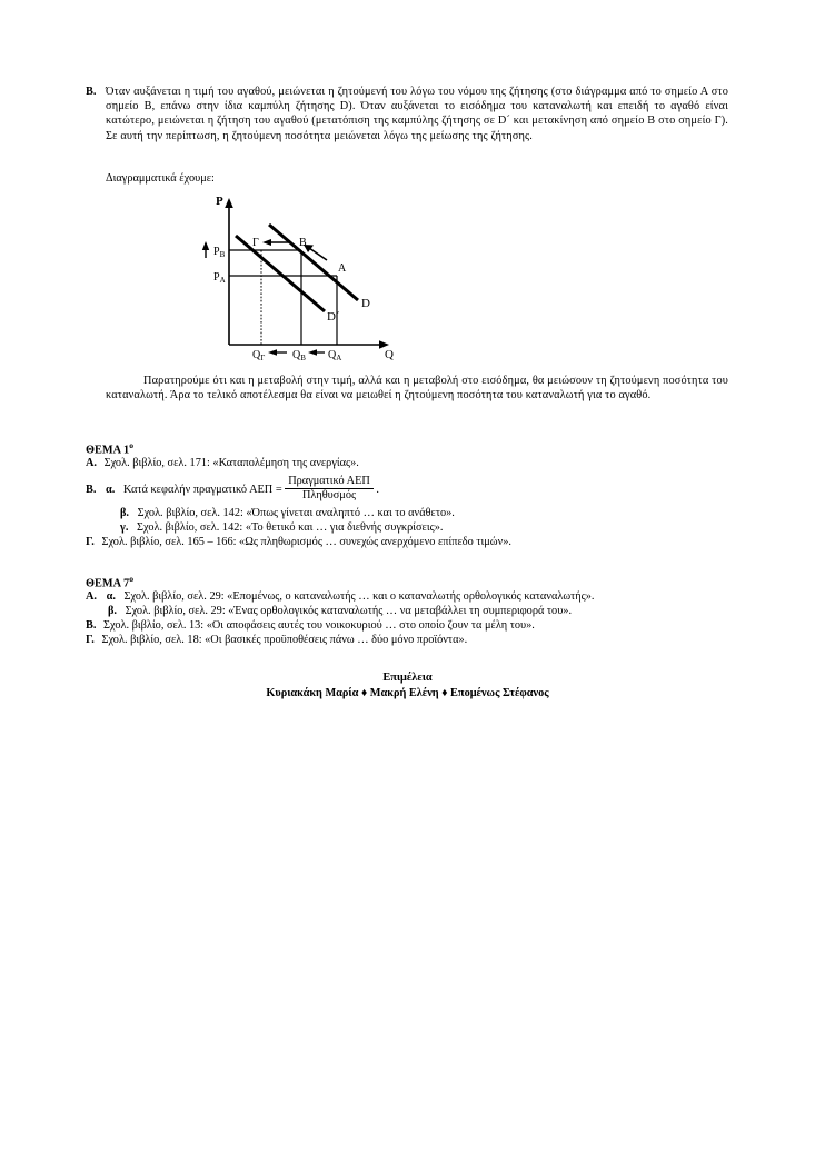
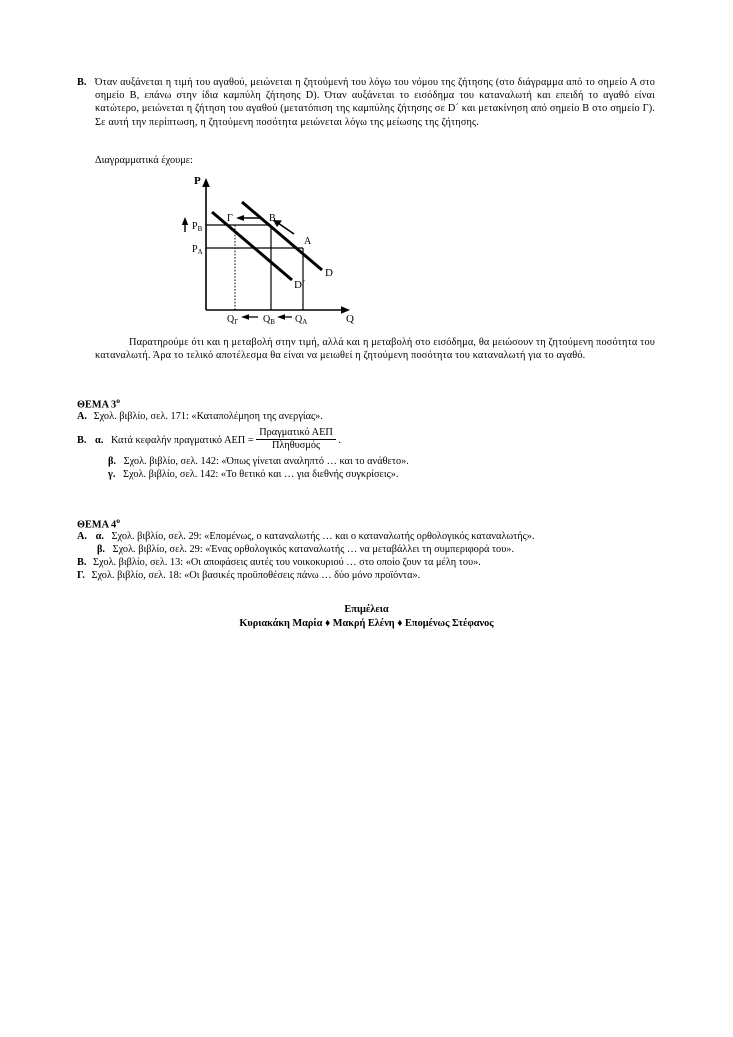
  Β.
  Όταν αυξάνεται η τιμή του αγαθού, μειώνεται η ζητούμενή του λόγω του νόμου της ζήτησης (στο διάγραμμα από το σημείο Α στο σημείο Β, επάνω στην ίδια καμπύλη ζήτησης D). Όταν αυξάνεται το εισόδημα του καταναλωτή και επειδή το αγαθό είναι κατώτερο, μειώνεται η ζήτηση του αγαθού (μετατόπιση της καμπύλης ζήτησης σε D´ και μετακίνηση από σημείο Β στο σημείο Γ). Σε αυτή την περίπτωση, η ζητούμενη ποσότητα μειώνεται λόγω της μείωσης της ζήτησης.
  Διαγραμματικά έχουμε:
  P
  Q
  D
  D´
  Γ
  Β
  Α
  PB
  PA
  QΓ
  QB
  QA
  Παρατηρούμε ότι και η μεταβολή στην τιμή, αλλά και η μεταβολή στο εισόδημα, θα μειώσουν τη ζητούμενη ποσότητα του καταναλωτή. Άρα το τελικό αποτέλεσμα θα είναι να μειωθεί η ζητούμενη ποσότητα του καταναλωτή για το αγαθό.
- ΘΕΜΑ 1ο
+ ΘΕΜΑ 3ο
  Α. Σχολ. βιβλίο, σελ. 171: «Καταπολέμηση της ανεργίας».
  Β. α. Κατά κεφαλήν πραγματικό ΑΕΠ =
  Πραγματικό ΑΕΠ
  Πληθυσμός
  .
  β. Σχολ. βιβλίο, σελ. 142: «Όπως γίνεται αναληπτό … και το ανάθετο».
  γ. Σχολ. βιβλίο, σελ. 142: «Το θετικό και … για διεθνής συγκρίσεις».
- Γ. Σχολ. βιβλίο, σελ. 165 – 166: «Ως πληθωρισμός … συνεχώς ανερχόμενο επίπεδο τιμών».
- ΘΕΜΑ 7ο
+ ΘΕΜΑ 4ο
  Α. α. Σχολ. βιβλίο, σελ. 29: «Επομένως, ο καταναλωτής … και ο καταναλωτής ορθολογικός καταναλωτής».
  β. Σχολ. βιβλίο, σελ. 29: «Ένας ορθολογικός καταναλωτής … να μεταβάλλει τη συμπεριφορά του».
  Β. Σχολ. βιβλίο, σελ. 13: «Οι αποφάσεις αυτές του νοικοκυριού … στο οποίο ζουν τα μέλη του».
  Γ. Σχολ. βιβλίο, σελ. 18: «Οι βασικές προϋποθέσεις πάνω … δύο μόνο προϊόντα».
  Επιμέλεια
  Κυριακάκη Μαρία ♦ Μακρή Ελένη ♦ Επομένως Στέφανος
